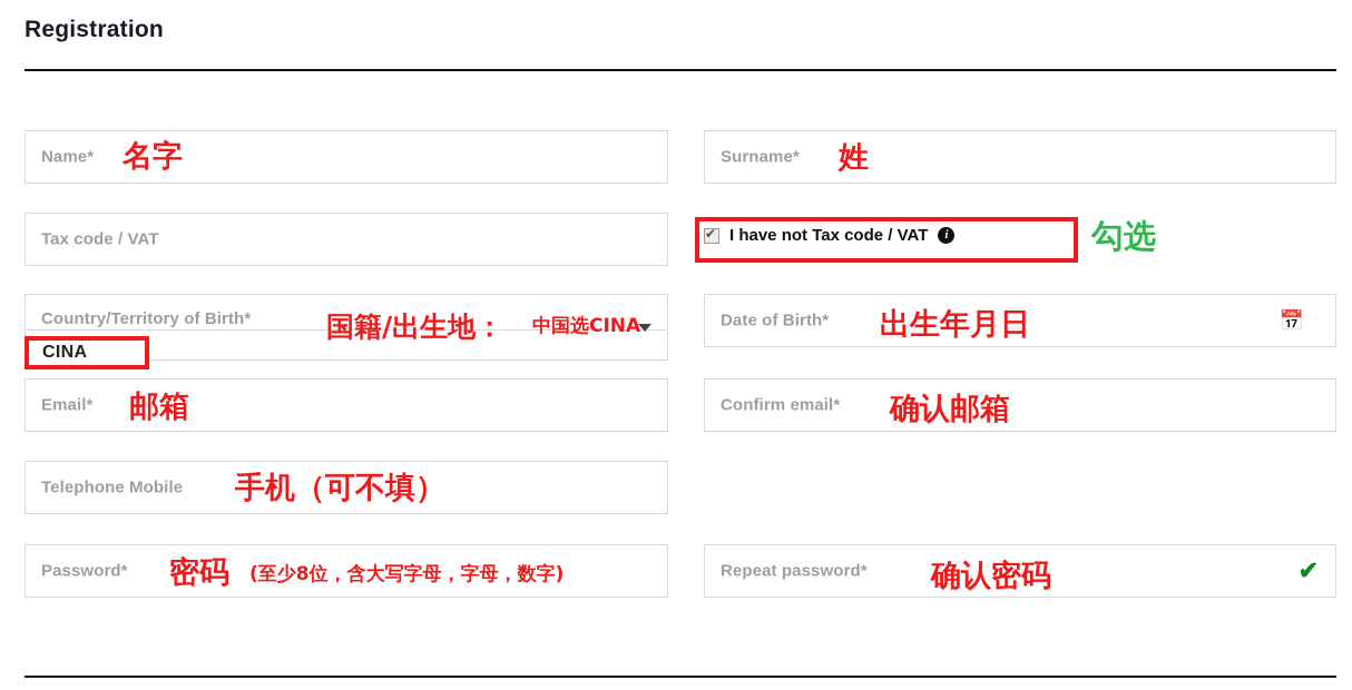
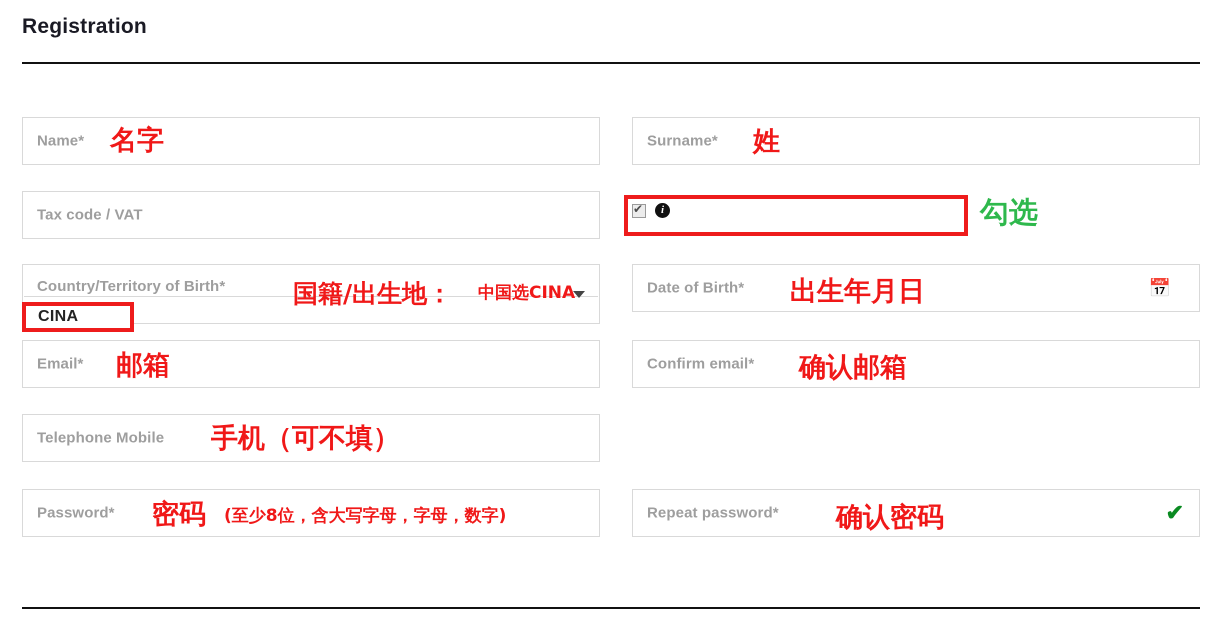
  Registration
  Name*
  Surname*
  Tax code / VAT
- I have not Tax code / VAT
  i
  Country/Territory of Birth*
  CINA
  Date of Birth*
  📅
  Email*
  Confirm email*
  Telephone Mobile
  Password*
  Repeat password*
  ✔
  名字
  姓
  勾选
  国籍/出生地：
  中国选CINA
  出生年月日
  邮箱
  确认邮箱
  手机（可不填）
  密码
  (至少8位，含大写字母，字母，数字)
  确认密码
